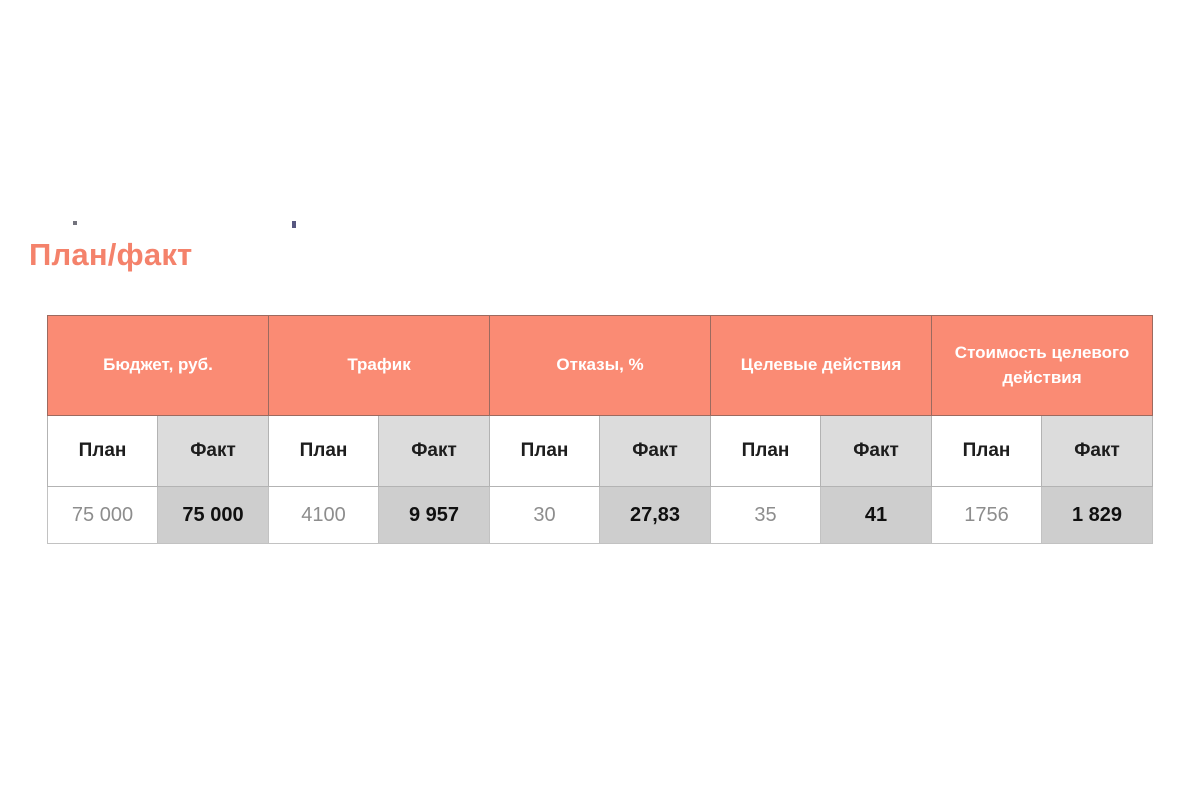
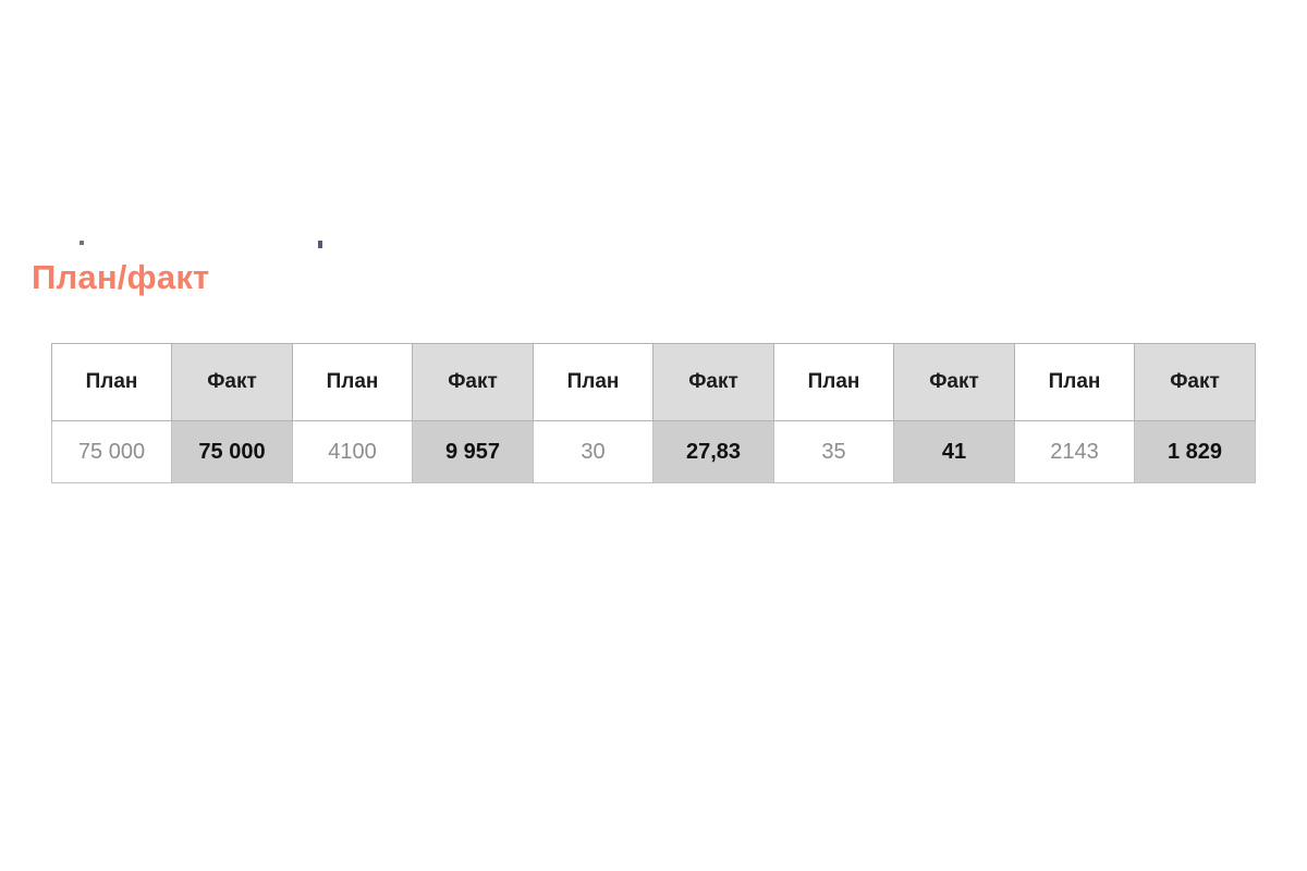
  План/факт
- Бюджет, руб.	Трафик	Отказы, %	Целевые действия	Стоимость целевого действия
  План	Факт	План	Факт	План	Факт	План	Факт	План	Факт
- 75 000	75 000	4100	9 957	30	27,83	35	41	1756	1 829
+ 75 000	75 000	4100	9 957	30	27,83	35	41	2143	1 829
